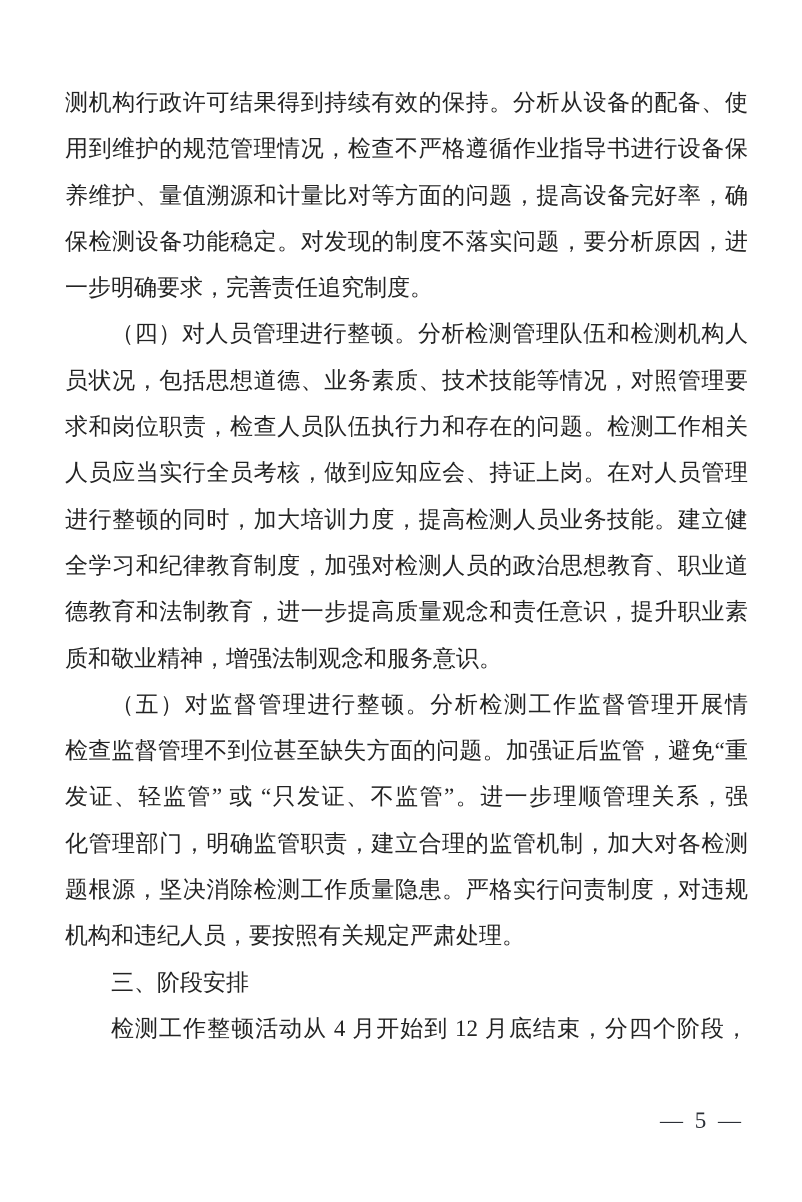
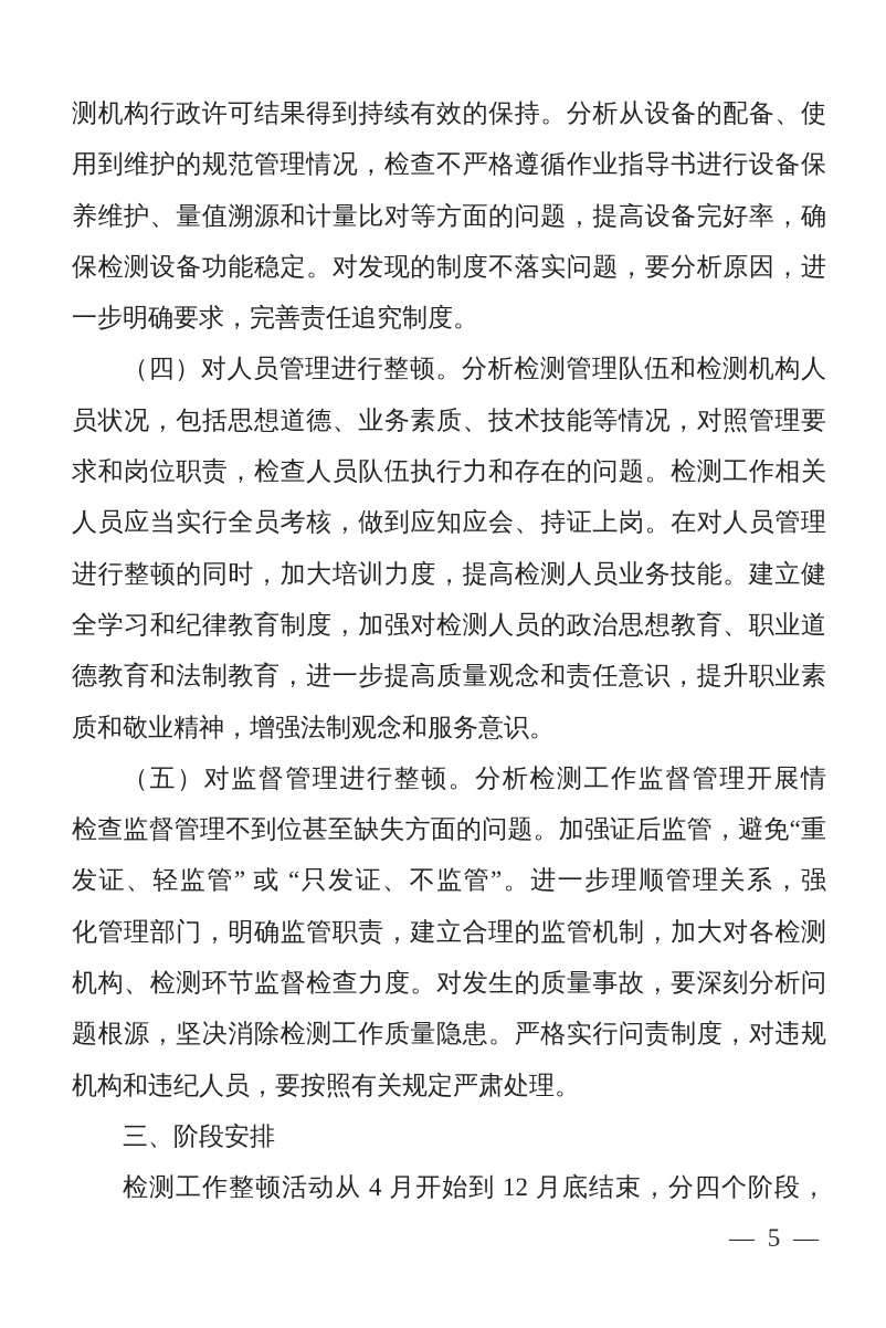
  测机构行政许可结果得到持续有效的保持。分析从设备的配备、使
  用到维护的规范管理情况，检查不严格遵循作业指导书进行设备保
  养维护、量值溯源和计量比对等方面的问题，提高设备完好率，确
  保检测设备功能稳定。对发现的制度不落实问题，要分析原因，进
  一步明确要求，完善责任追究制度。
  （四）对人员管理进行整顿。分析检测管理队伍和检测机构人
  员状况，包括思想道德、业务素质、技术技能等情况，对照管理要
  求和岗位职责，检查人员队伍执行力和存在的问题。检测工作相关
  人员应当实行全员考核，做到应知应会、持证上岗。在对人员管理
  进行整顿的同时，加大培训力度，提高检测人员业务技能。建立健
  全学习和纪律教育制度，加强对检测人员的政治思想教育、职业道
  德教育和法制教育，进一步提高质量观念和责任意识，提升职业素
  质和敬业精神，增强法制观念和服务意识。
  （五）对监督管理进行整顿。分析检测工作监督管理开展情
  检查监督管理不到位甚至缺失方面的问题。加强证后监管，避免“重
  发证、轻监管” 或 “只发证、不监管”。进一步理顺管理关系，强
  化管理部门，明确监管职责，建立合理的监管机制，加大对各检测
+ 机构、检测环节监督检查力度。对发生的质量事故，要深刻分析问
  题根源，坚决消除检测工作质量隐患。严格实行问责制度，对违规
  机构和违纪人员，要按照有关规定严肃处理。
  三、阶段安排
  检测工作整顿活动从 4 月开始到 12 月底结束，分四个阶段，
  — 5 —
